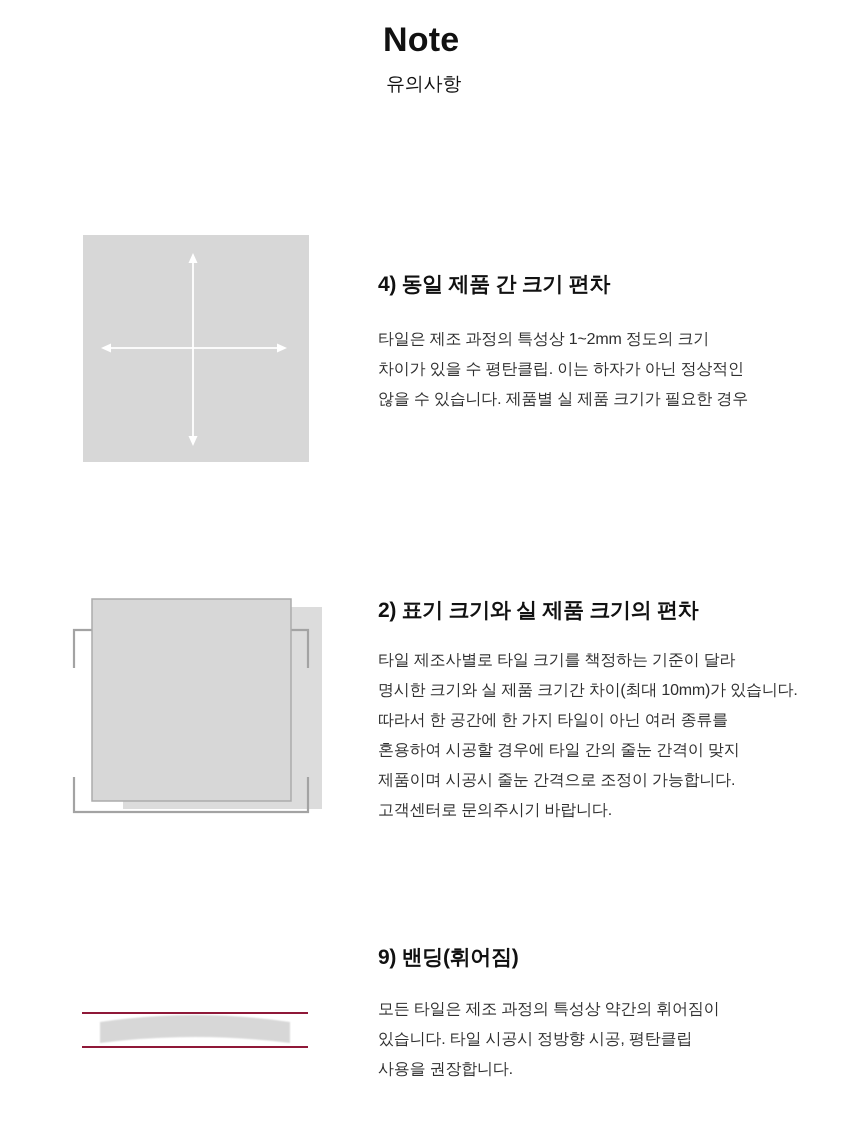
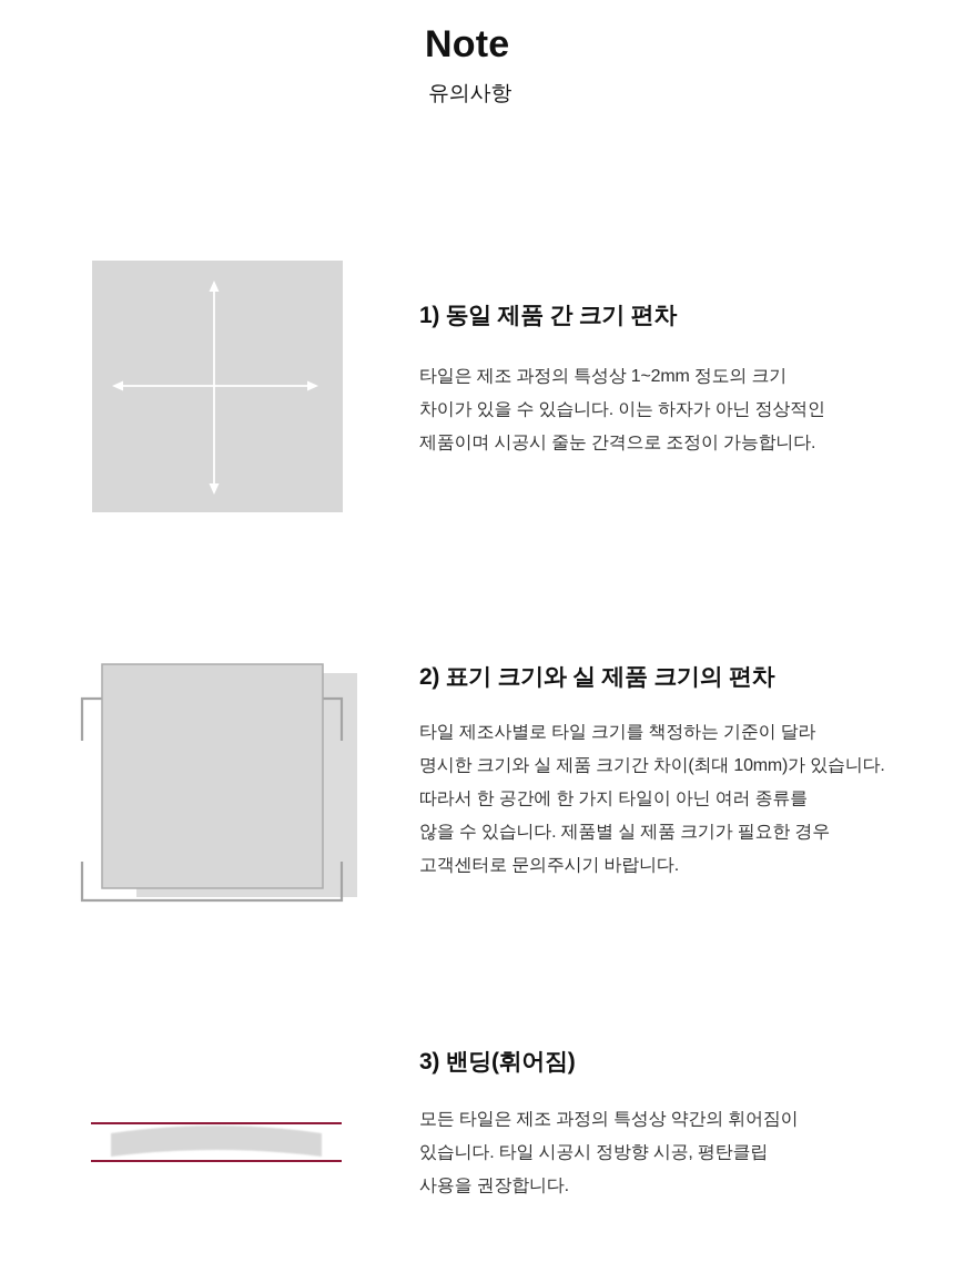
  Note
  유의사항
- 4) 동일 제품 간 크기 편차
+ 1) 동일 제품 간 크기 편차
  타일은 제조 과정의 특성상 1~2mm 정도의 크기
- 차이가 있을 수 평탄클립. 이는 하자가 아닌 정상적인
+ 차이가 있을 수 있습니다. 이는 하자가 아닌 정상적인
- 않을 수 있습니다. 제품별 실 제품 크기가 필요한 경우
+ 제품이며 시공시 줄눈 간격으로 조정이 가능합니다.
  2) 표기 크기와 실 제품 크기의 편차
  타일 제조사별로 타일 크기를 책정하는 기준이 달라
  명시한 크기와 실 제품 크기간 차이(최대 10mm)가 있습니다.
  따라서 한 공간에 한 가지 타일이 아닌 여러 종류를
- 혼용하여 시공할 경우에 타일 간의 줄눈 간격이 맞지
- 제품이며 시공시 줄눈 간격으로 조정이 가능합니다.
+ 않을 수 있습니다. 제품별 실 제품 크기가 필요한 경우
  고객센터로 문의주시기 바랍니다.
- 9) 밴딩(휘어짐)
+ 3) 밴딩(휘어짐)
  모든 타일은 제조 과정의 특성상 약간의 휘어짐이
  있습니다. 타일 시공시 정방향 시공, 평탄클립
  사용을 권장합니다.
